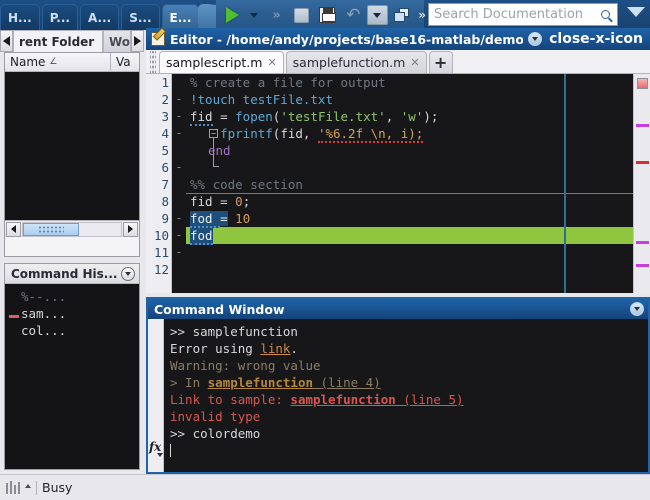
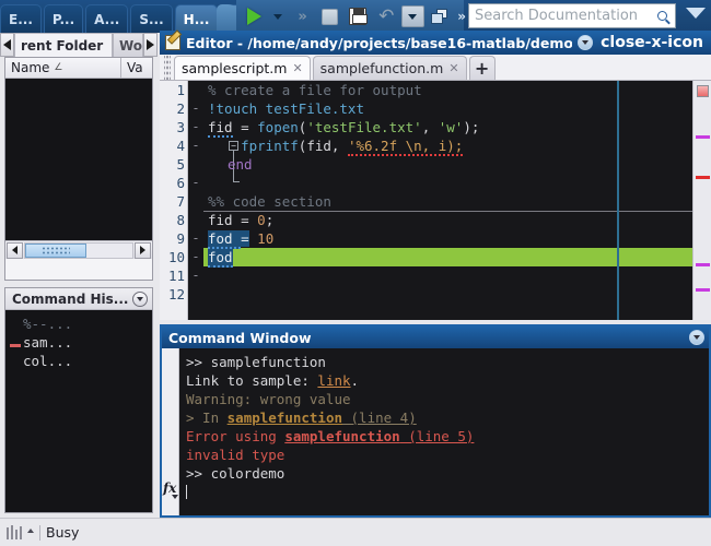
- H...
+ E...
  P...
  A...
  S...
- E...
+ H...
  »
  ↶
  »
  Search Documentation
  rent Folder
  Wo
  Name
  ∠
  Va
  Command His...
  %--...
  sam...
  col...
  Editor - /home/andy/projects/base16-matlab/demo
  close-x-icon
  samplescript.m
  ✕
  samplefunction.m
  ✕
  +
  1
  2
  3
  4
  5
  6
  7
  8
  9
  10
  11
  12
  -
  -
  -
  -
  -
  -
  -
  −
  % create a file for output
  !touch testFile.txt
  fid = fopen('testFile.txt', 'w');
  fprintf(fid, '%6.2f \n, i);
  end
  %% code section
  fid = 0;
  fod = 10
  fod
  Command Window
  fx
  >> samplefunction
- Error using link.
+ Link to sample: link.
  Warning: wrong value
  > In samplefunction (line 4)
- Link to sample: samplefunction (line 5)
+ Error using samplefunction (line 5)
  invalid type
  >> colordemo
  Busy
